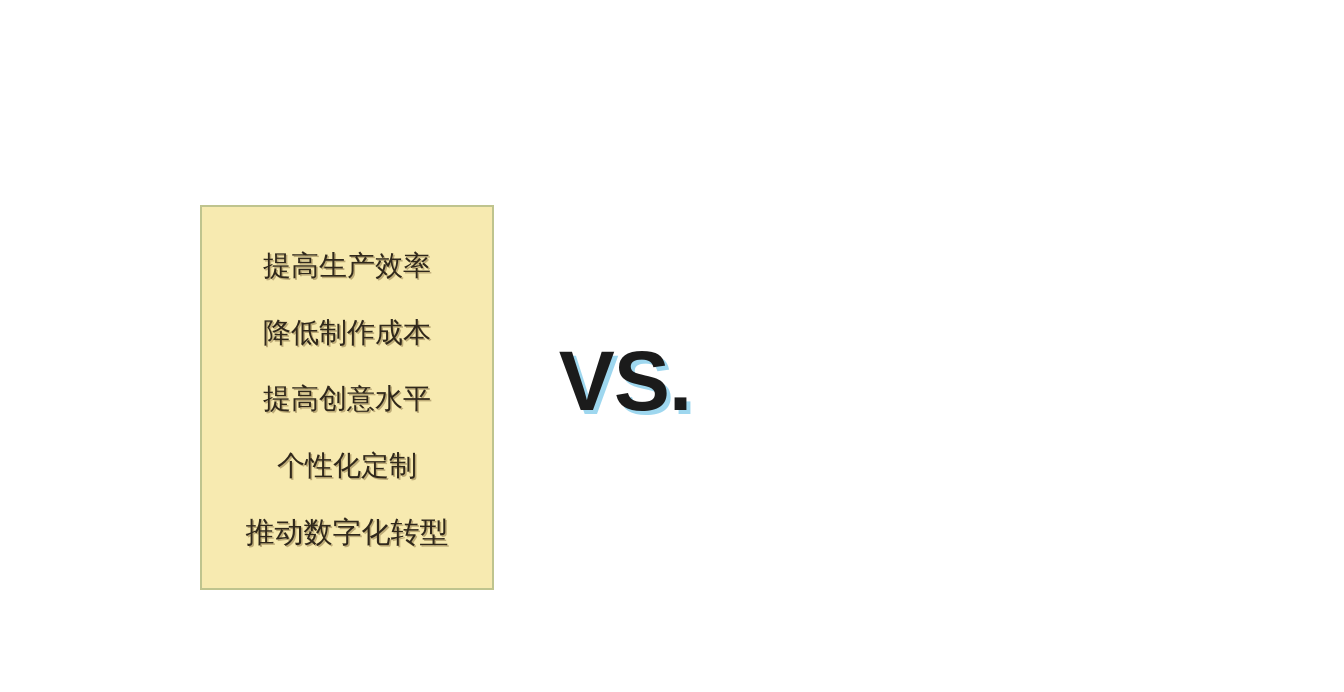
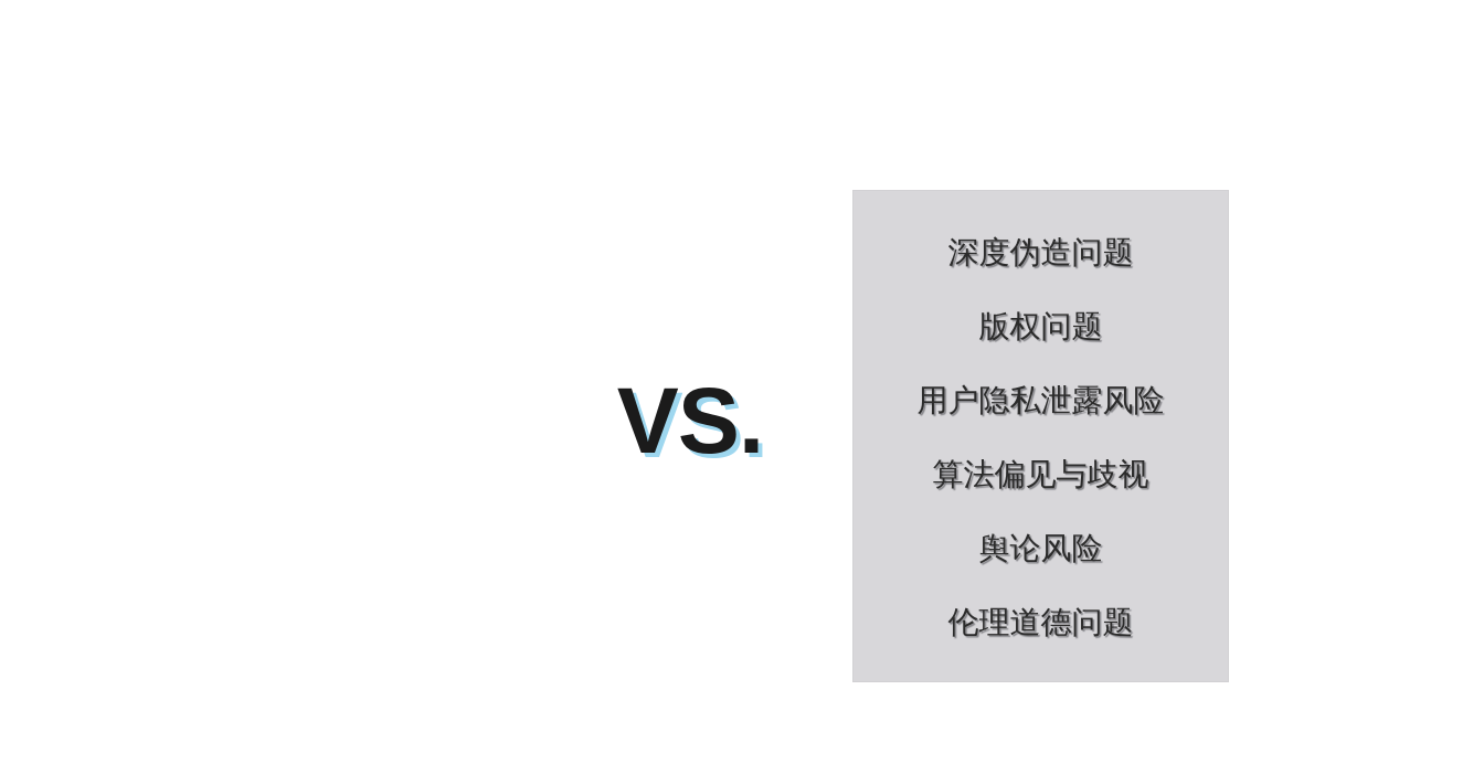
- 提高生产效率
- 降低制作成本
- 提高创意水平
- 个性化定制
- 推动数字化转型
  VS.
+ 深度伪造问题
+ 版权问题
+ 用户隐私泄露风险
+ 算法偏见与歧视
+ 舆论风险
+ 伦理道德问题
